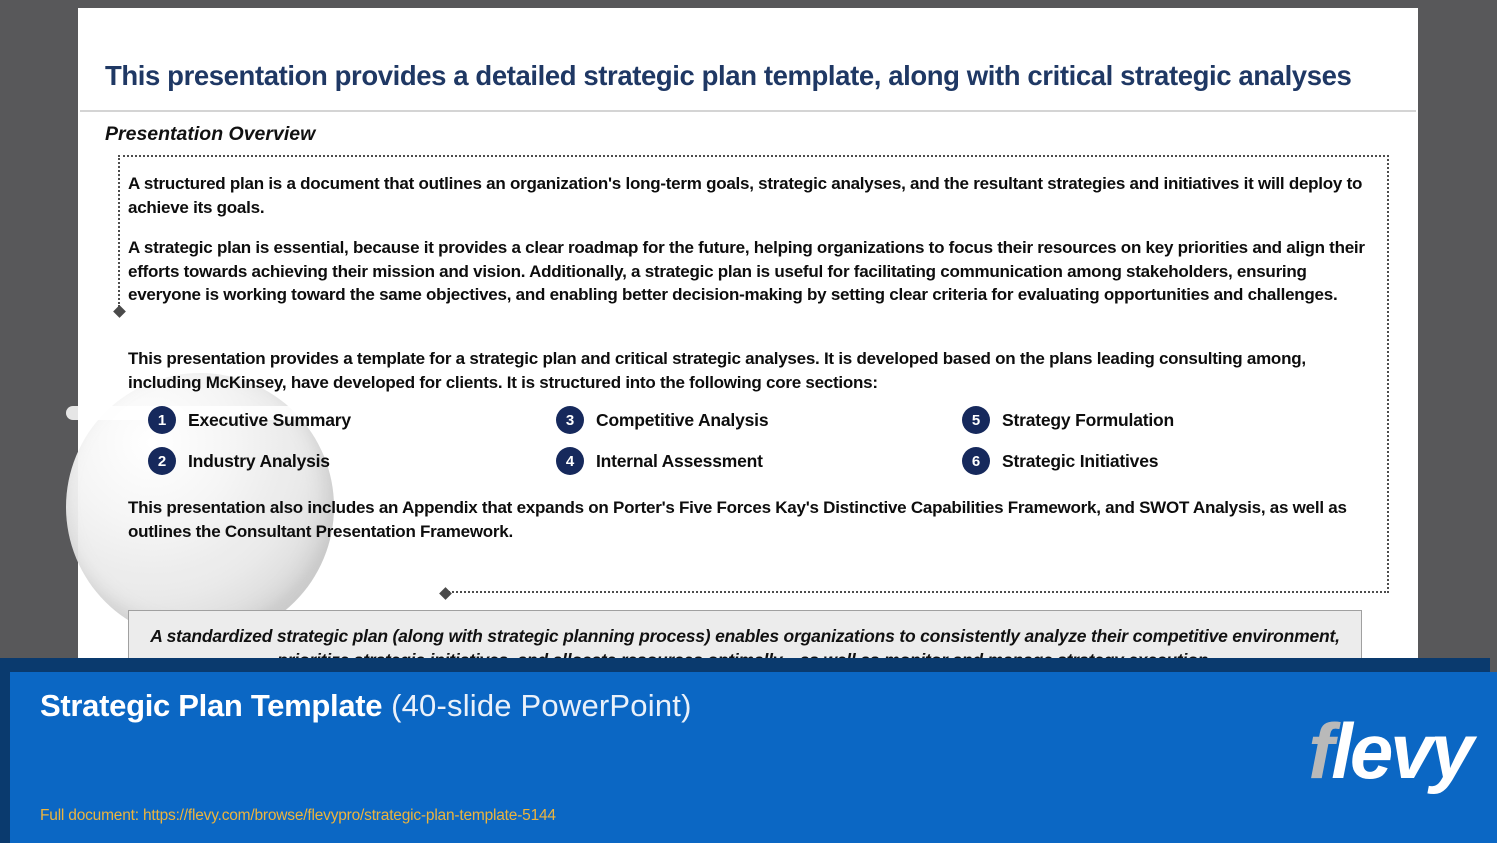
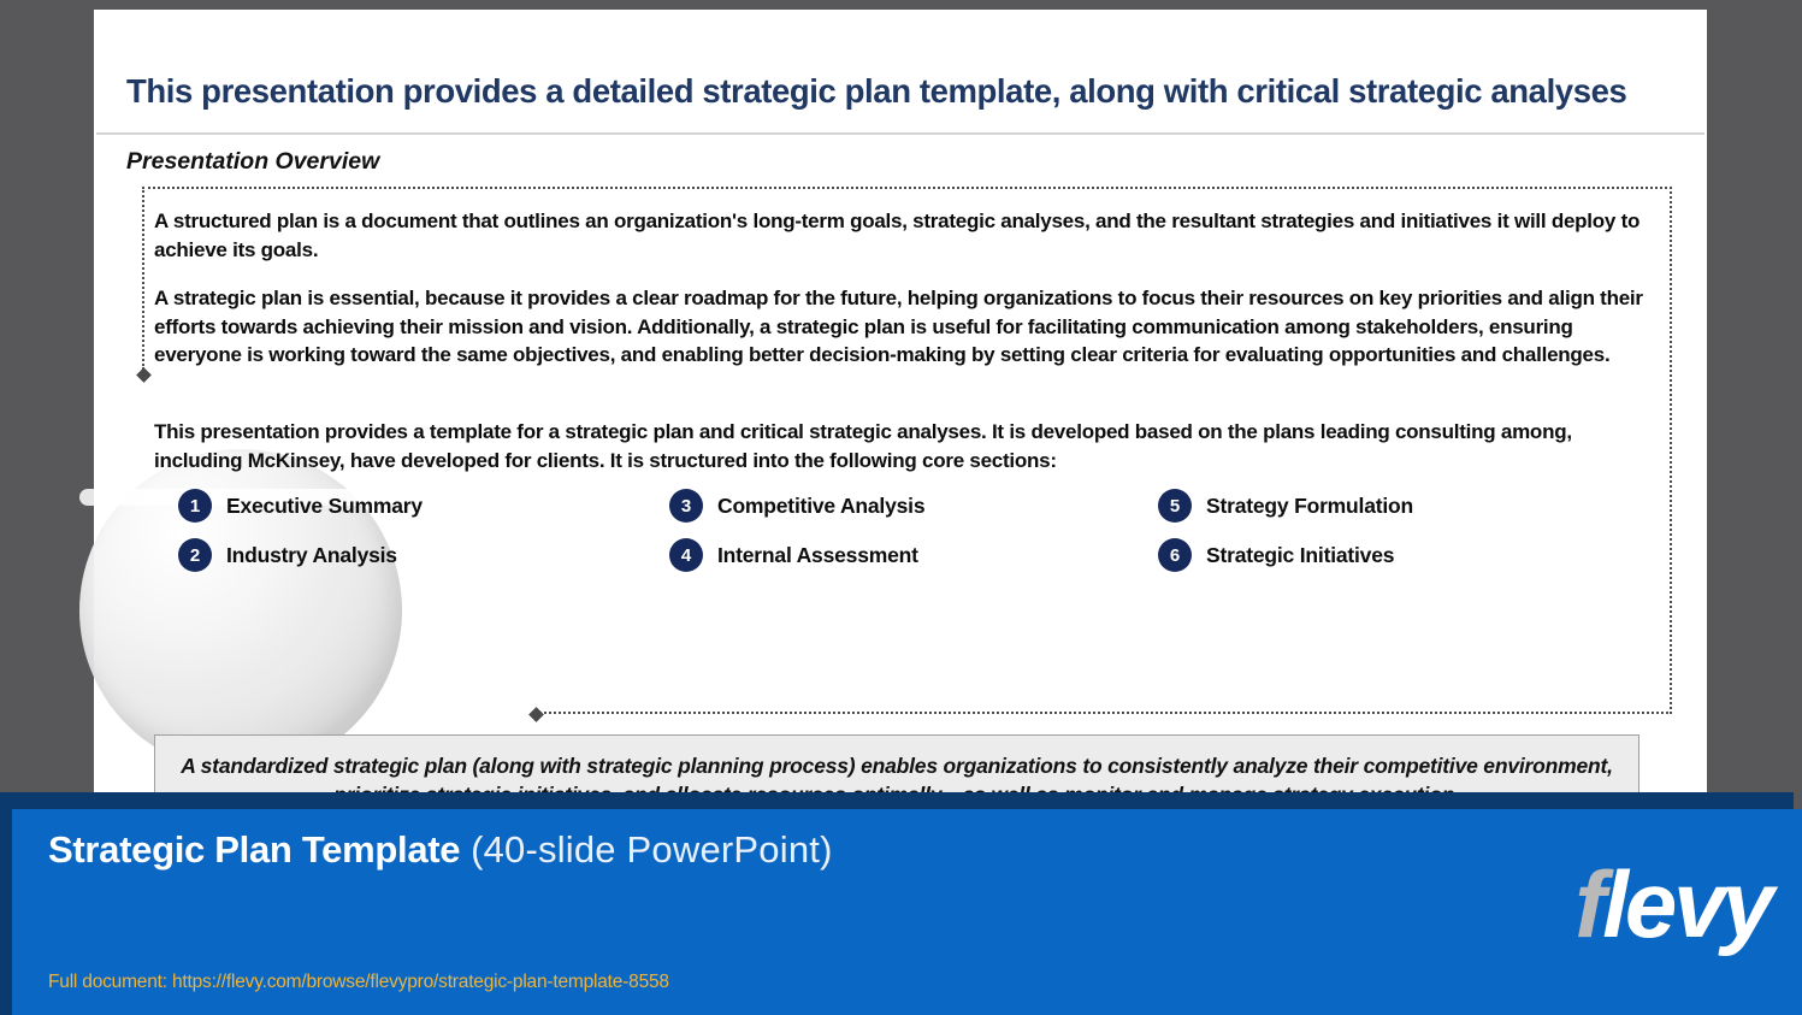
  This presentation provides a detailed strategic plan template, along with critical strategic analyses
  Presentation Overview
  A structured plan is a document that outlines an organization's long-term goals, strategic analyses, and the resultant strategies and initiatives it will deploy to achieve its goals.
  A strategic plan is essential, because it provides a clear roadmap for the future, helping organizations to focus their resources on key priorities and align their efforts towards achieving their mission and vision. Additionally, a strategic plan is useful for facilitating communication among stakeholders, ensuring everyone is working toward the same objectives, and enabling better decision-making by setting clear criteria for evaluating opportunities and challenges.
  This presentation provides a template for a strategic plan and critical strategic analyses. It is developed based on the plans leading consulting among, including McKinsey, have developed for clients. It is structured into the following core sections:
  1
  Executive Summary
  2
  Industry Analysis
  3
  Competitive Analysis
  4
  Internal Assessment
  5
  Strategy Formulation
  6
  Strategic Initiatives
- This presentation also includes an Appendix that expands on Porter's Five Forces Kay's Distinctive Capabilities Framework, and SWOT Analysis, as well as outlines the Consultant Presentation Framework.
  Strategic Plan Template (40-slide PowerPoint)
- Full document: https://flevy.com/browse/flevypro/strategic-plan-template-5144
+ Full document: https://flevy.com/browse/flevypro/strategic-plan-template-8558
  flevy
